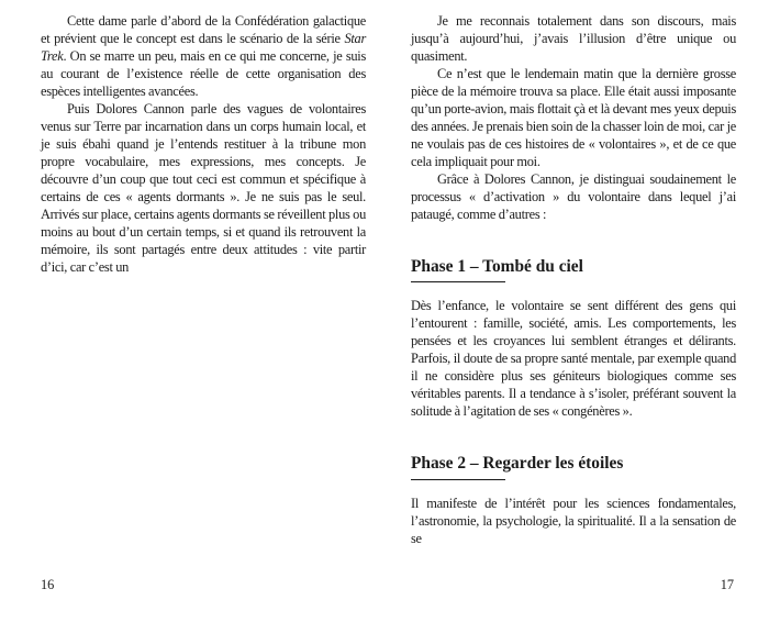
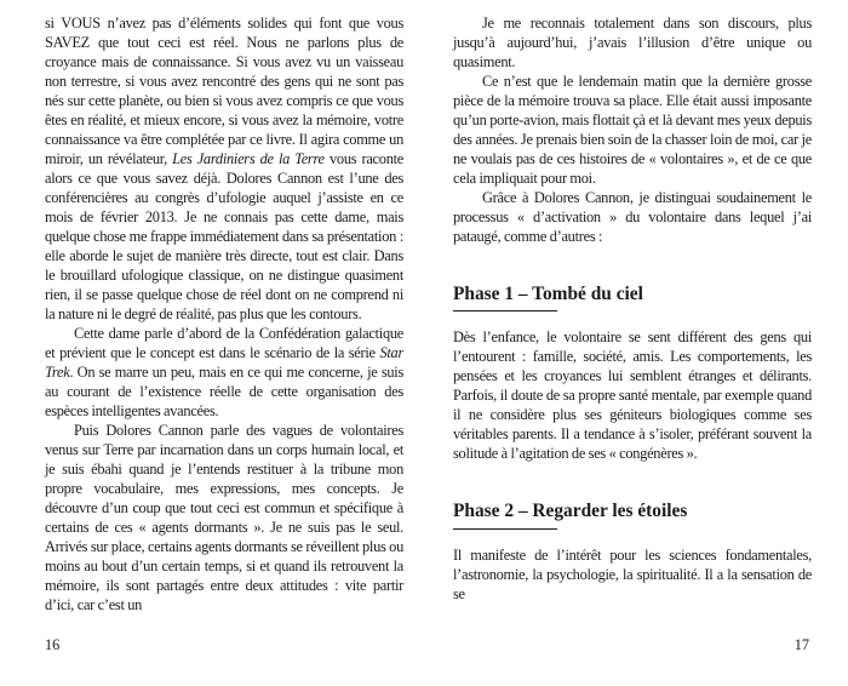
+ si VOUS n’avez pas d’éléments solides qui font que vous SAVEZ que tout ceci est réel. Nous ne parlons plus de croyance mais de connaissance. Si vous avez vu un vaisseau non terrestre, si vous avez rencontré des gens qui ne sont pas nés sur cette planète, ou bien si vous avez compris ce que vous êtes en réalité, et mieux encore, si vous avez la mémoire, votre connaissance va être complétée par ce livre. Il agira comme un miroir, un révélateur, Les Jardiniers de la Terre vous raconte alors ce que vous savez déjà. Dolores Cannon est l’une des conférencières au congrès d’ufologie auquel j’assiste en ce mois de février 2013. Je ne connais pas cette dame, mais quelque chose me frappe immédiatement dans sa présentation : elle aborde le sujet de manière très directe, tout est clair. Dans le brouillard ufologique classique, on ne distingue quasiment rien, il se passe quelque chose de réel dont on ne comprend ni la nature ni le degré de réalité, pas plus que les contours.
  Cette dame parle d’abord de la Confédération galactique et prévient que le concept est dans le scénario de la série Star Trek. On se marre un peu, mais en ce qui me concerne, je suis au courant de l’existence réelle de cette organisation des espèces intelligentes avancées.
  Puis Dolores Cannon parle des vagues de volontaires venus sur Terre par incarnation dans un corps humain local, et je suis ébahi quand je l’entends restituer à la tribune mon propre vocabulaire, mes expressions, mes concepts. Je découvre d’un coup que tout ceci est commun et spécifique à certains de ces « agents dormants ». Je ne suis pas le seul. Arrivés sur place, certains agents dormants se réveillent plus ou moins au bout d’un certain temps, si et quand ils retrouvent la mémoire, ils sont partagés entre deux attitudes : vite partir d’ici, car c’est un
  16
- Je me reconnais totalement dans son discours, mais jusqu’à aujourd’hui, j’avais l’illusion d’être unique ou quasiment.
+ Je me reconnais totalement dans son discours, plus jusqu’à aujourd’hui, j’avais l’illusion d’être unique ou quasiment.
  Ce n’est que le lendemain matin que la dernière grosse pièce de la mémoire trouva sa place. Elle était aussi imposante qu’un porte-avion, mais flottait çà et là devant mes yeux depuis des années. Je prenais bien soin de la chasser loin de moi, car je ne voulais pas de ces histoires de « volontaires », et de ce que cela impliquait pour moi.
  Grâce à Dolores Cannon, je distinguai soudainement le processus « d’activation » du volontaire dans lequel j’ai pataugé, comme d’autres :
  Phase 1 – Tombé du ciel
  Dès l’enfance, le volontaire se sent différent des gens qui l’entourent : famille, société, amis. Les comportements, les pensées et les croyances lui semblent étranges et délirants. Parfois, il doute de sa propre santé mentale, par exemple quand il ne considère plus ses géniteurs biologiques comme ses véritables parents. Il a tendance à s’isoler, préférant souvent la solitude à l’agitation de ses « congénères ».
  Phase 2 – Regarder les étoiles
  Il manifeste de l’intérêt pour les sciences fondamentales, l’astronomie, la psychologie, la spiritualité. Il a la sensation de se
  17
